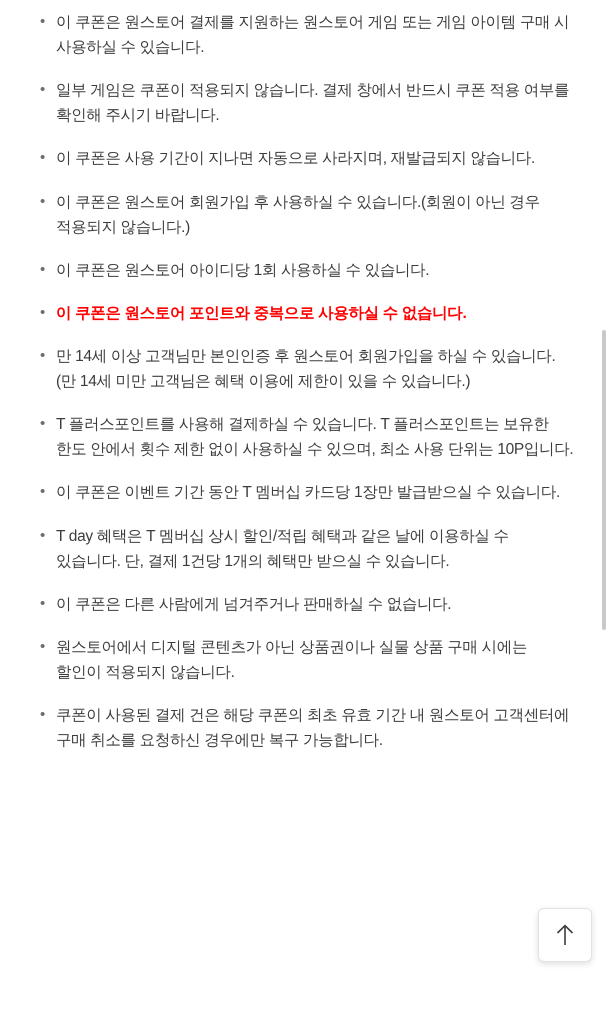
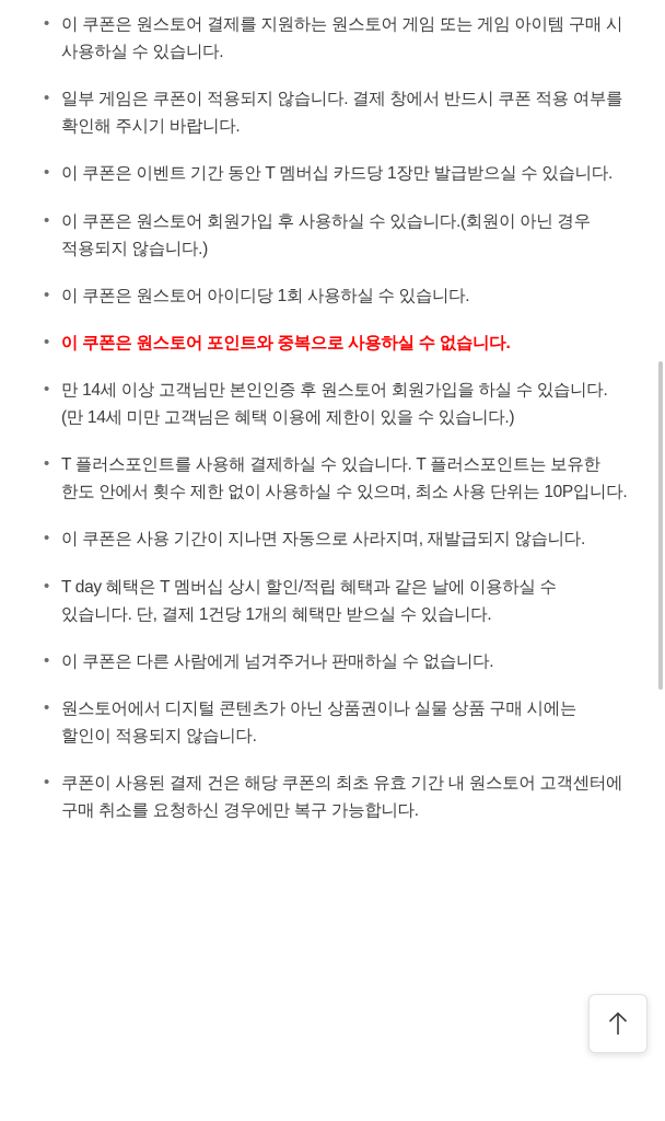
  •
  이 쿠폰은 원스토어 결제를 지원하는 원스토어 게임 또는 게임 아이템 구매 시 사용하실 수 있습니다.
  •
  일부 게임은 쿠폰이 적용되지 않습니다. 결제 창에서 반드시 쿠폰 적용 여부를 확인해 주시기 바랍니다.
  •
- 이 쿠폰은 사용 기간이 지나면 자동으로 사라지며, 재발급되지 않습니다.
+ 이 쿠폰은 이벤트 기간 동안 T 멤버십 카드당 1장만 발급받으실 수 있습니다.
  •
  이 쿠폰은 원스토어 회원가입 후 사용하실 수 있습니다.(회원이 아닌 경우 적용되지 않습니다.)
  •
  이 쿠폰은 원스토어 아이디당 1회 사용하실 수 있습니다.
  •
  이 쿠폰은 원스토어 포인트와 중복으로 사용하실 수 없습니다.
  •
  만 14세 이상 고객님만 본인인증 후 원스토어 회원가입을 하실 수 있습니다.(만 14세 미만 고객님은 혜택 이용에 제한이 있을 수 있습니다.)
  •
  T 플러스포인트를 사용해 결제하실 수 있습니다. T 플러스포인트는 보유한 한도 안에서 횟수 제한 없이 사용하실 수 있으며, 최소 사용 단위는 10P입니다.
  •
- 이 쿠폰은 이벤트 기간 동안 T 멤버십 카드당 1장만 발급받으실 수 있습니다.
+ 이 쿠폰은 사용 기간이 지나면 자동으로 사라지며, 재발급되지 않습니다.
  •
  T day 혜택은 T 멤버십 상시 할인/적립 혜택과 같은 날에 이용하실 수 있습니다. 단, 결제 1건당 1개의 혜택만 받으실 수 있습니다.
  •
  이 쿠폰은 다른 사람에게 넘겨주거나 판매하실 수 없습니다.
  •
  원스토어에서 디지털 콘텐츠가 아닌 상품권이나 실물 상품 구매 시에는 할인이 적용되지 않습니다.
  •
  쿠폰이 사용된 결제 건은 해당 쿠폰의 최초 유효 기간 내 원스토어 고객센터에 구매 취소를 요청하신 경우에만 복구 가능합니다.
